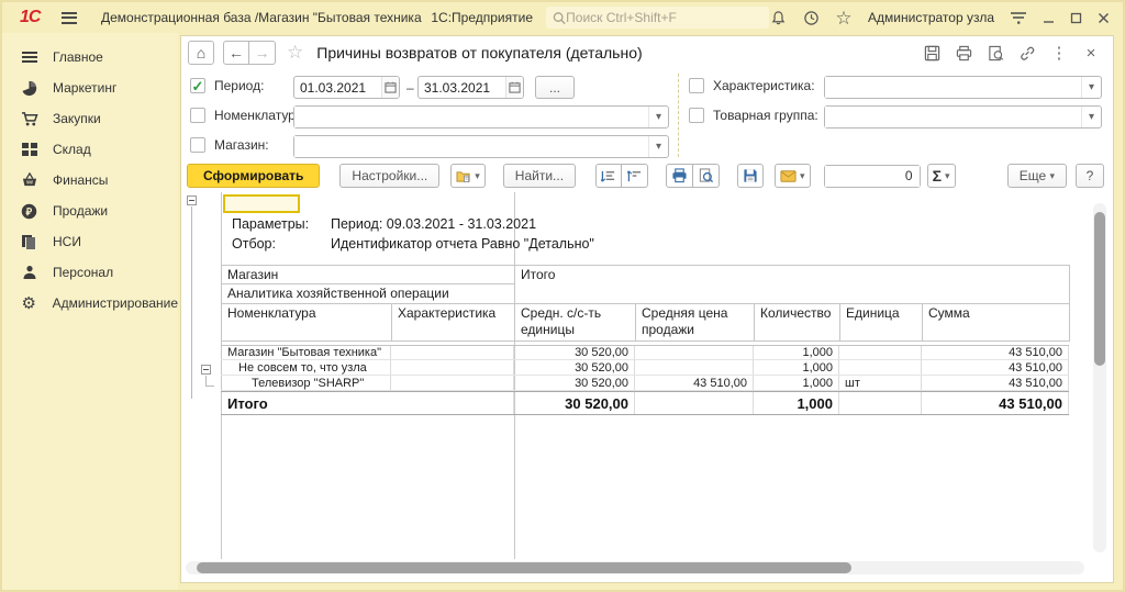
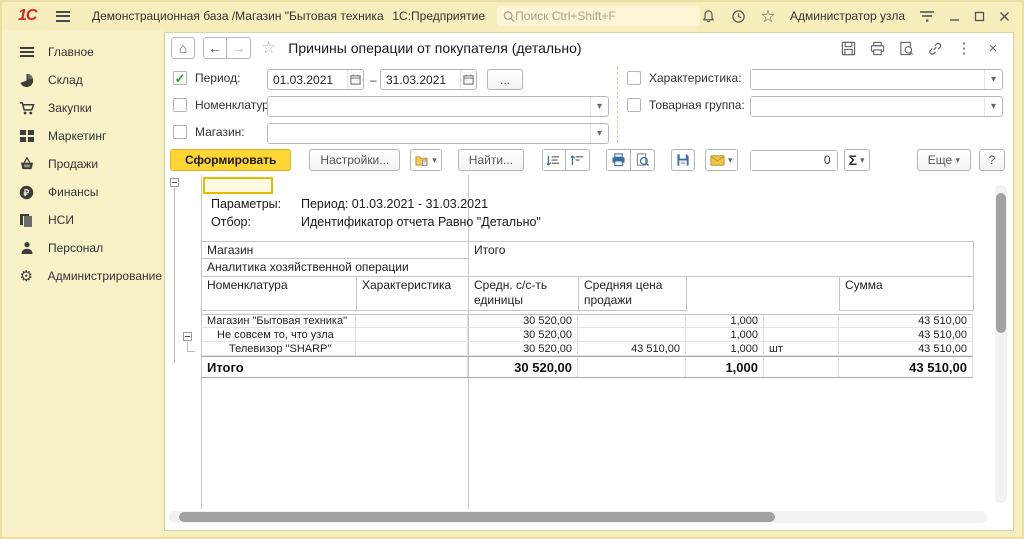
  1С
  Демонстрационная база /Магазин "Бытовая техника
  1С:Предприятие
  Поиск Ctrl+Shift+F
  ☆
  Администратор узла
  Главное
- Маркетинг
+ Склад
  Закупки
- Склад
+ Маркетинг
- Финансы
+ Продажи
  ₽
- Продажи
+ Финансы
  НСИ
  Персонал
  ⚙
  Администрирование
  ⌂
  ←
  →
  ☆
- Причины возвратов от покупателя (детально)
+ Причины операции от покупателя (детально)
  ⋮
  ×
  ✓
  Период:
  01.03.2021
  –
  31.03.2021
  ...
  Номенклатур
  ▾
  Магазин:
  ▾
  Характеристика:
  ▾
  Товарная группа:
  ▾
  Сформировать
  Настройки...
  ▾
  Найти...
  ▾
  0
  Σ
  ▾
  Еще
  ▾
  ?
  Параметры:
- Период: 09.03.2021 - 31.03.2021
+ Период: 01.03.2021 - 31.03.2021
  Отбор:
  Идентификатор отчета Равно "Детально"
  Магазин
  Итого
  Аналитика хозяйственной операции
  Номенклатура
  Характеристика
  Средн. с/с-ть единицы
  Средняя цена продажи
- Количество
- Единица
  Сумма
  Магазин "Бытовая техника"
  30 520,00
  1,000
  43 510,00
  Не совсем то, что узла
  30 520,00
  1,000
  43 510,00
  Телевизор "SHARP"
  30 520,00
  43 510,00
  1,000
  шт
  43 510,00
  Итого
  30 520,00
  1,000
  43 510,00
